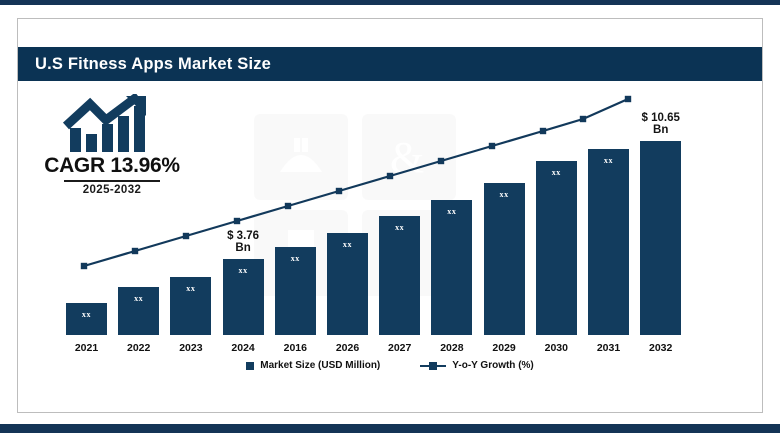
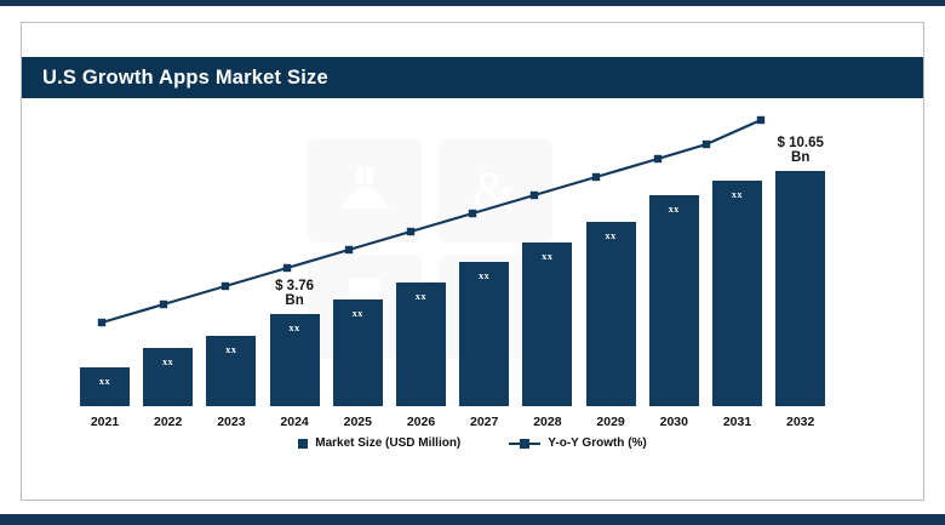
- U.S Fitness Apps Market Size
+ U.S Growth Apps Market Size
  &
- CAGR 13.96%
- 2025-2032
  xx
  2021
  xx
  2022
  xx
  2023
  $ 3.76
  Bn
  xx
  2024
  xx
- 2016
+ 2025
  xx
  2026
  xx
  2027
  xx
  2028
  xx
  2029
  xx
  2030
  xx
  2031
  $ 10.65
  Bn
  2032
  Market Size (USD Million)
  Y-o-Y Growth (%)
